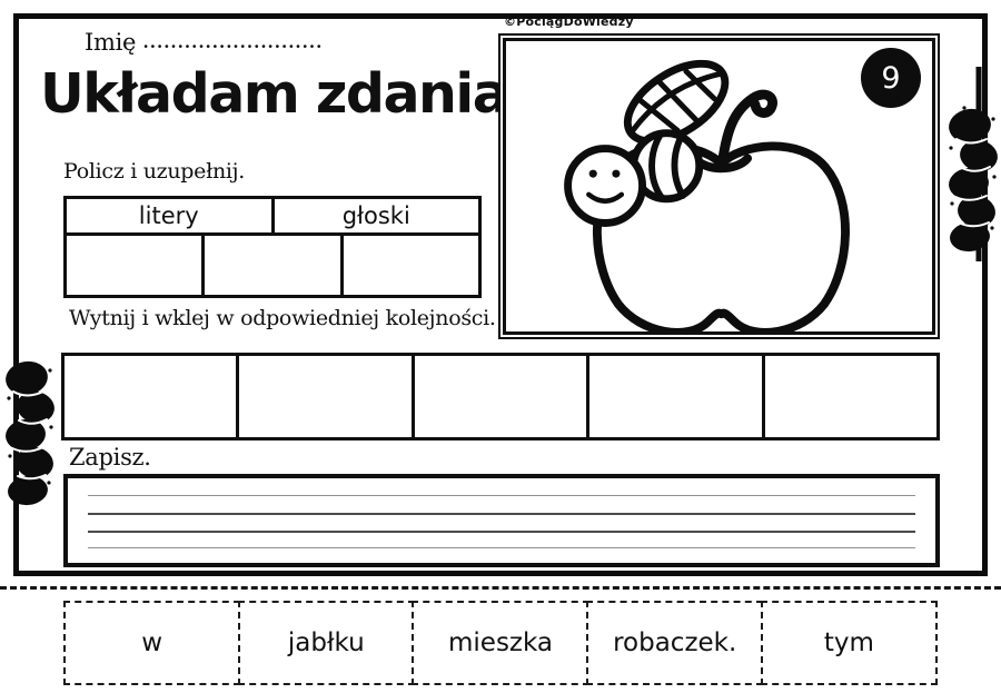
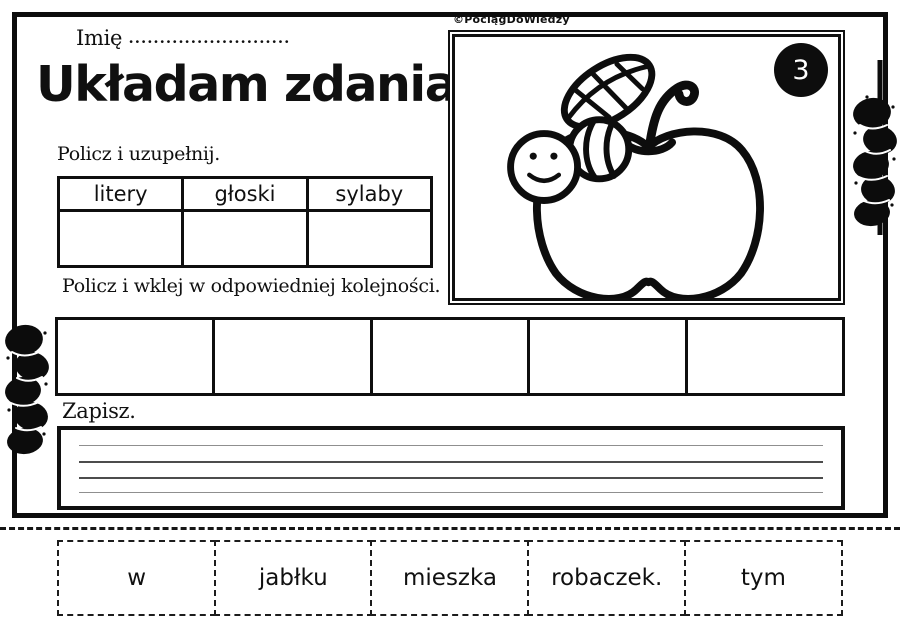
  Imię ..........................
  Układam zdania
  Policz i uzupełnij.
  litery
  głoski
+ sylaby
- Wytnij i wklej w odpowiedniej kolejności.
+ Policz i wklej w odpowiedniej kolejności.
  ©PociągDoWiedzy
- 9
+ 3
  Zapisz.
  w
  jabłku
  mieszka
  robaczek.
  tym
